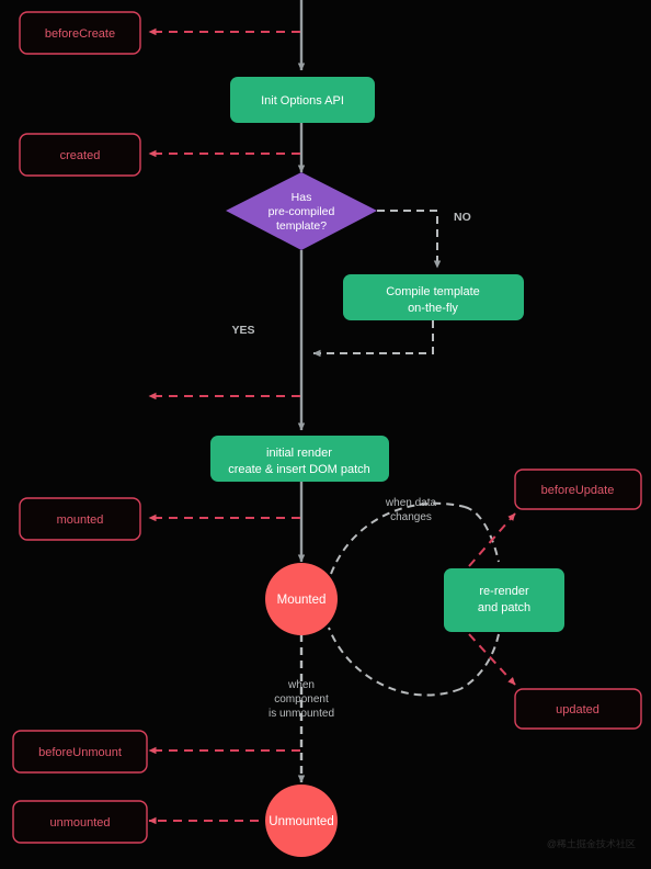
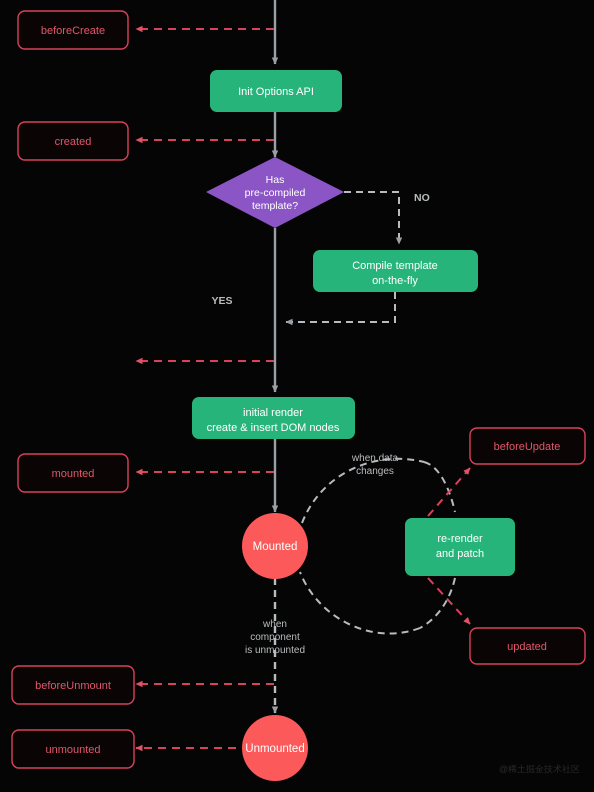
  Init Options API
  Compile template
  on-the-fly
  initial render
- create & insert DOM patch
+ create & insert DOM nodes
  re-render
  and patch
  Has
  pre-compiled
  template?
  YES
  NO
  Mounted
  Unmounted
  when data
  changes
  when
  component
  is unmounted
  beforeCreate
  created
  mounted
  beforeUnmount
  unmounted
  beforeUpdate
  updated
  @稀土掘金技术社区
